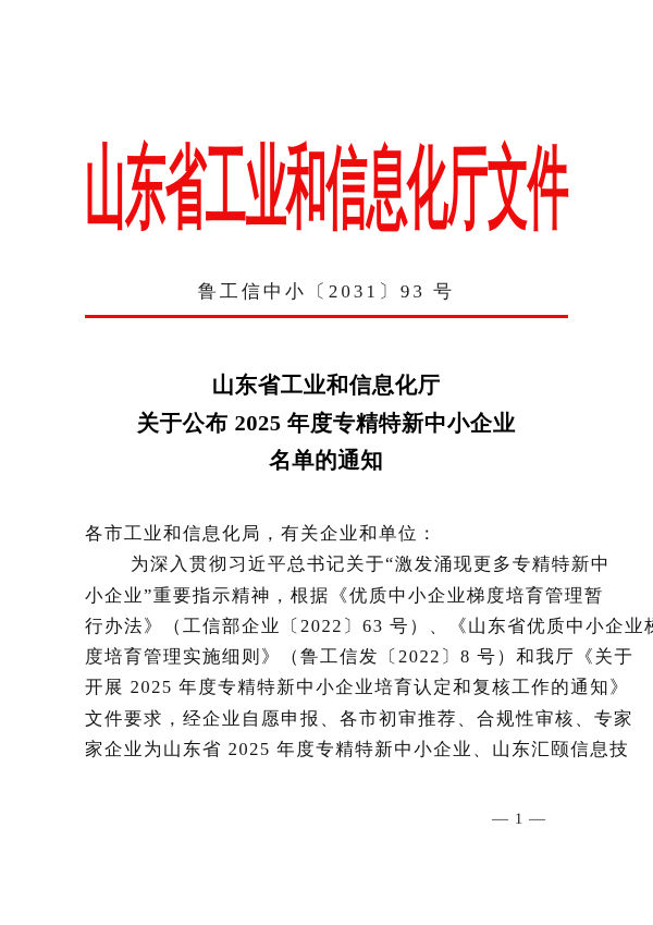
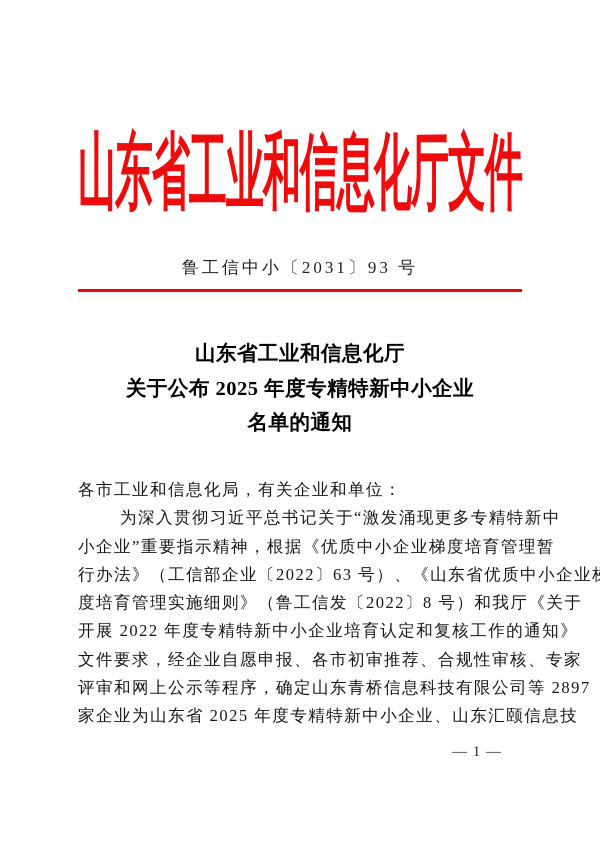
  山东省工业和信息化厅文件
  鲁工信中小〔2031〕93 号
  山东省工业和信息化厅
  关于公布 2025 年度专精特新中小企业
  名单的通知
  各市工业和信息化局，有关企业和单位：
  为深入贯彻习近平总书记关于“激发涌现更多专精特新中
  小企业”重要指示精神，根据《优质中小企业梯度培育管理暂
  行办法》（工信部企业〔2022〕63 号）、《山东省优质中小企业
  度培育管理实施细则》（鲁工信发〔2022〕8 号）和我厅《关于
- 开展 2025 年度专精特新中小企业培育认定和复核工作的通知》
+ 开展 2022 年度专精特新中小企业培育认定和复核工作的通知》
  文件要求，经企业自愿申报、各市初审推荐、合规性审核、专家
+ 评审和网上公示等程序，确定山东青桥信息科技有限公司等 2897
  家企业为山东省 2025 年度专精特新中小企业、山东汇颐信息技
  — 1 —
